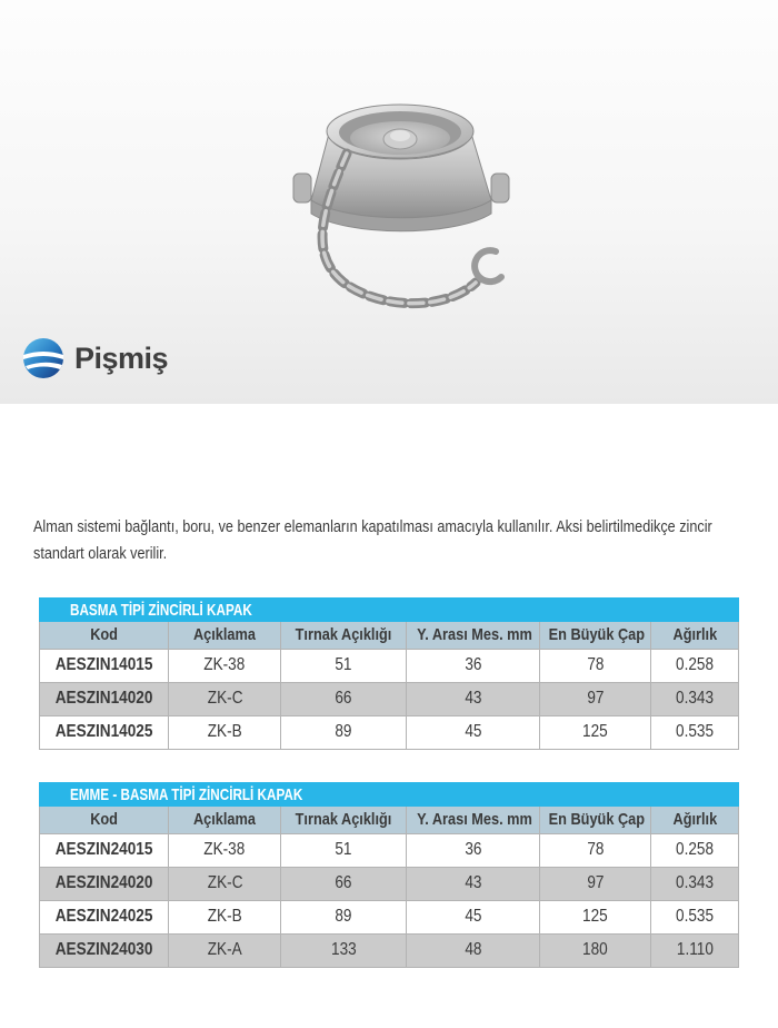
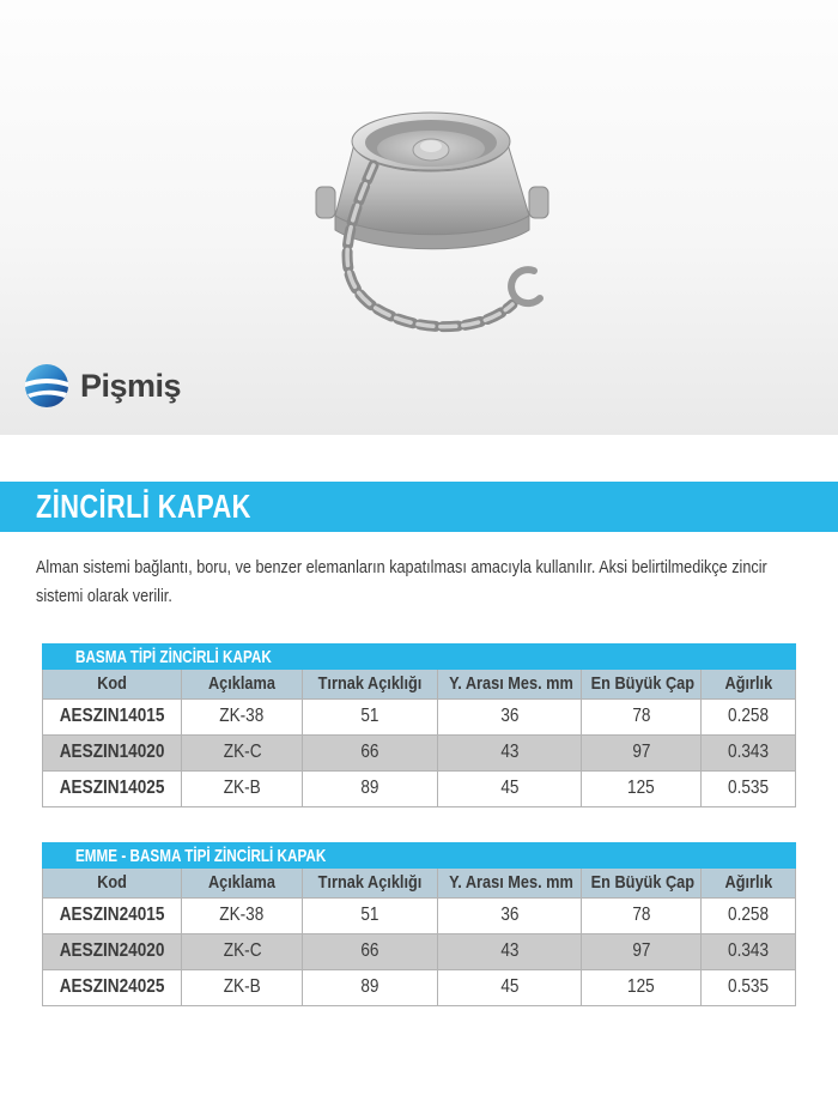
  Pişmiş
+ ZİNCİRLİ KAPAK
- Alman sistemi bağlantı, boru, ve benzer elemanların kapatılması amacıyla kullanılır. Aksi belirtilmedikçe zincir standart olarak verilir.
+ Alman sistemi bağlantı, boru, ve benzer elemanların kapatılması amacıyla kullanılır. Aksi belirtilmedikçe zincir sistemi olarak verilir.
  BASMA TİPİ ZİNCİRLİ KAPAK
  Kod	Açıklama	Tırnak Açıklığı	Y. Arası Mes. mm	En Büyük Çap	Ağırlık
  AESZIN14015	ZK-38	51	36	78	0.258
  AESZIN14020	ZK-C	66	43	97	0.343
  AESZIN14025	ZK-B	89	45	125	0.535
  EMME - BASMA TİPİ ZİNCİRLİ KAPAK
  Kod	Açıklama	Tırnak Açıklığı	Y. Arası Mes. mm	En Büyük Çap	Ağırlık
  AESZIN24015	ZK-38	51	36	78	0.258
  AESZIN24020	ZK-C	66	43	97	0.343
  AESZIN24025	ZK-B	89	45	125	0.535
- AESZIN24030	ZK-A	133	48	180	1.110
